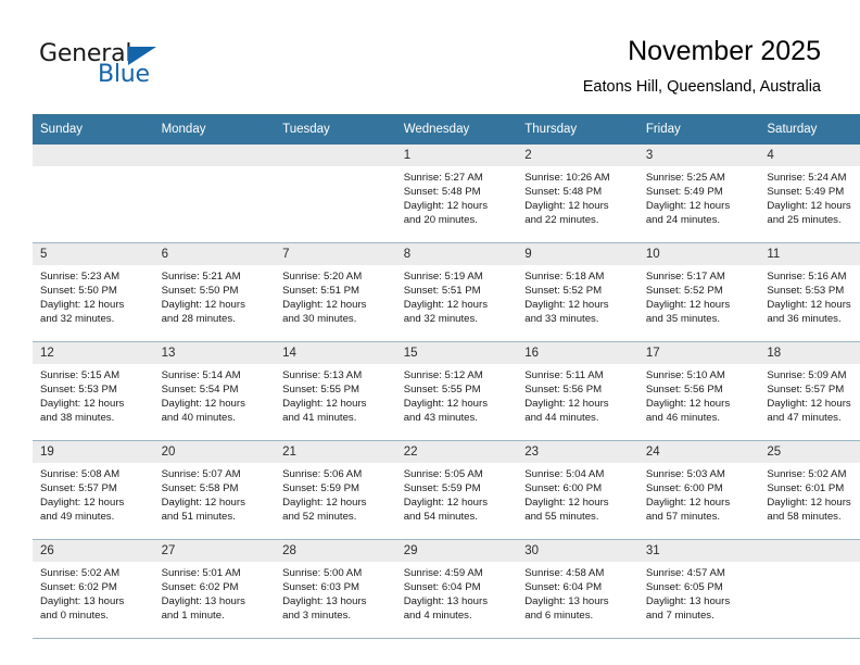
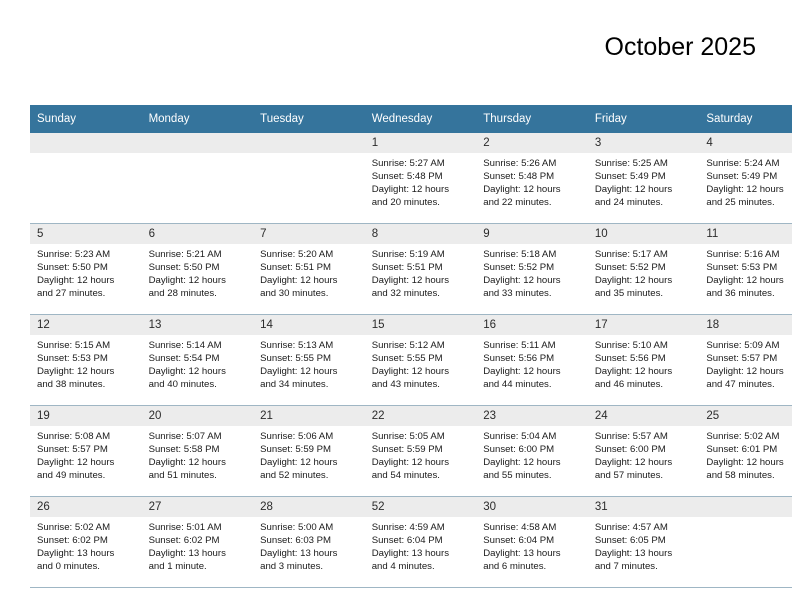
- General
- Blue
- November 2025
+ October 2025
- Eatons Hill, Queensland, Australia
  Sunday	Monday	Tuesday	Wednesday	Thursday	Friday	Saturday
- 			1Sunrise: 5:27 AMSunset: 5:48 PMDaylight: 12 hoursand 20 minutes.	2Sunrise: 10:26 AMSunset: 5:48 PMDaylight: 12 hoursand 22 minutes.	3Sunrise: 5:25 AMSunset: 5:49 PMDaylight: 12 hoursand 24 minutes.	4Sunrise: 5:24 AMSunset: 5:49 PMDaylight: 12 hoursand 25 minutes.
+ 			1Sunrise: 5:27 AMSunset: 5:48 PMDaylight: 12 hoursand 20 minutes.	2Sunrise: 5:26 AMSunset: 5:48 PMDaylight: 12 hoursand 22 minutes.	3Sunrise: 5:25 AMSunset: 5:49 PMDaylight: 12 hoursand 24 minutes.	4Sunrise: 5:24 AMSunset: 5:49 PMDaylight: 12 hoursand 25 minutes.
- 5Sunrise: 5:23 AMSunset: 5:50 PMDaylight: 12 hoursand 32 minutes.	6Sunrise: 5:21 AMSunset: 5:50 PMDaylight: 12 hoursand 28 minutes.	7Sunrise: 5:20 AMSunset: 5:51 PMDaylight: 12 hoursand 30 minutes.	8Sunrise: 5:19 AMSunset: 5:51 PMDaylight: 12 hoursand 32 minutes.	9Sunrise: 5:18 AMSunset: 5:52 PMDaylight: 12 hoursand 33 minutes.	10Sunrise: 5:17 AMSunset: 5:52 PMDaylight: 12 hoursand 35 minutes.	11Sunrise: 5:16 AMSunset: 5:53 PMDaylight: 12 hoursand 36 minutes.
+ 5Sunrise: 5:23 AMSunset: 5:50 PMDaylight: 12 hoursand 27 minutes.	6Sunrise: 5:21 AMSunset: 5:50 PMDaylight: 12 hoursand 28 minutes.	7Sunrise: 5:20 AMSunset: 5:51 PMDaylight: 12 hoursand 30 minutes.	8Sunrise: 5:19 AMSunset: 5:51 PMDaylight: 12 hoursand 32 minutes.	9Sunrise: 5:18 AMSunset: 5:52 PMDaylight: 12 hoursand 33 minutes.	10Sunrise: 5:17 AMSunset: 5:52 PMDaylight: 12 hoursand 35 minutes.	11Sunrise: 5:16 AMSunset: 5:53 PMDaylight: 12 hoursand 36 minutes.
- 12Sunrise: 5:15 AMSunset: 5:53 PMDaylight: 12 hoursand 38 minutes.	13Sunrise: 5:14 AMSunset: 5:54 PMDaylight: 12 hoursand 40 minutes.	14Sunrise: 5:13 AMSunset: 5:55 PMDaylight: 12 hoursand 41 minutes.	15Sunrise: 5:12 AMSunset: 5:55 PMDaylight: 12 hoursand 43 minutes.	16Sunrise: 5:11 AMSunset: 5:56 PMDaylight: 12 hoursand 44 minutes.	17Sunrise: 5:10 AMSunset: 5:56 PMDaylight: 12 hoursand 46 minutes.	18Sunrise: 5:09 AMSunset: 5:57 PMDaylight: 12 hoursand 47 minutes.
+ 12Sunrise: 5:15 AMSunset: 5:53 PMDaylight: 12 hoursand 38 minutes.	13Sunrise: 5:14 AMSunset: 5:54 PMDaylight: 12 hoursand 40 minutes.	14Sunrise: 5:13 AMSunset: 5:55 PMDaylight: 12 hoursand 34 minutes.	15Sunrise: 5:12 AMSunset: 5:55 PMDaylight: 12 hoursand 43 minutes.	16Sunrise: 5:11 AMSunset: 5:56 PMDaylight: 12 hoursand 44 minutes.	17Sunrise: 5:10 AMSunset: 5:56 PMDaylight: 12 hoursand 46 minutes.	18Sunrise: 5:09 AMSunset: 5:57 PMDaylight: 12 hoursand 47 minutes.
- 19Sunrise: 5:08 AMSunset: 5:57 PMDaylight: 12 hoursand 49 minutes.	20Sunrise: 5:07 AMSunset: 5:58 PMDaylight: 12 hoursand 51 minutes.	21Sunrise: 5:06 AMSunset: 5:59 PMDaylight: 12 hoursand 52 minutes.	22Sunrise: 5:05 AMSunset: 5:59 PMDaylight: 12 hoursand 54 minutes.	23Sunrise: 5:04 AMSunset: 6:00 PMDaylight: 12 hoursand 55 minutes.	24Sunrise: 5:03 AMSunset: 6:00 PMDaylight: 12 hoursand 57 minutes.	25Sunrise: 5:02 AMSunset: 6:01 PMDaylight: 12 hoursand 58 minutes.
+ 19Sunrise: 5:08 AMSunset: 5:57 PMDaylight: 12 hoursand 49 minutes.	20Sunrise: 5:07 AMSunset: 5:58 PMDaylight: 12 hoursand 51 minutes.	21Sunrise: 5:06 AMSunset: 5:59 PMDaylight: 12 hoursand 52 minutes.	22Sunrise: 5:05 AMSunset: 5:59 PMDaylight: 12 hoursand 54 minutes.	23Sunrise: 5:04 AMSunset: 6:00 PMDaylight: 12 hoursand 55 minutes.	24Sunrise: 5:57 AMSunset: 6:00 PMDaylight: 12 hoursand 57 minutes.	25Sunrise: 5:02 AMSunset: 6:01 PMDaylight: 12 hoursand 58 minutes.
- 26Sunrise: 5:02 AMSunset: 6:02 PMDaylight: 13 hoursand 0 minutes.	27Sunrise: 5:01 AMSunset: 6:02 PMDaylight: 13 hoursand 1 minute.	28Sunrise: 5:00 AMSunset: 6:03 PMDaylight: 13 hoursand 3 minutes.	29Sunrise: 4:59 AMSunset: 6:04 PMDaylight: 13 hoursand 4 minutes.	30Sunrise: 4:58 AMSunset: 6:04 PMDaylight: 13 hoursand 6 minutes.	31Sunrise: 4:57 AMSunset: 6:05 PMDaylight: 13 hoursand 7 minutes.
+ 26Sunrise: 5:02 AMSunset: 6:02 PMDaylight: 13 hoursand 0 minutes.	27Sunrise: 5:01 AMSunset: 6:02 PMDaylight: 13 hoursand 1 minute.	28Sunrise: 5:00 AMSunset: 6:03 PMDaylight: 13 hoursand 3 minutes.	52Sunrise: 4:59 AMSunset: 6:04 PMDaylight: 13 hoursand 4 minutes.	30Sunrise: 4:58 AMSunset: 6:04 PMDaylight: 13 hoursand 6 minutes.	31Sunrise: 4:57 AMSunset: 6:05 PMDaylight: 13 hoursand 7 minutes.
